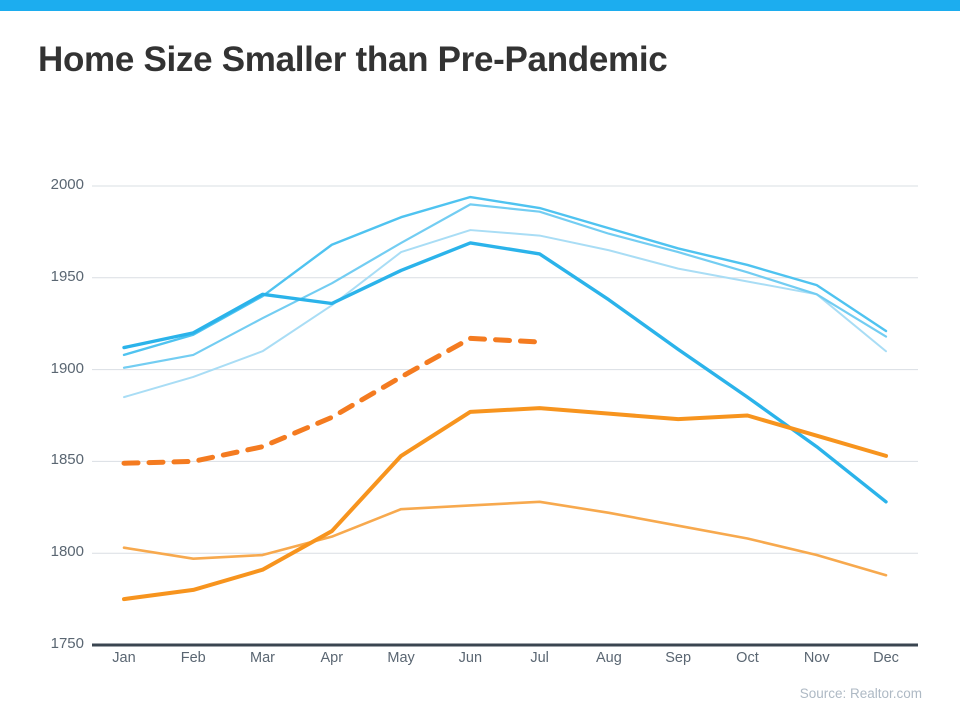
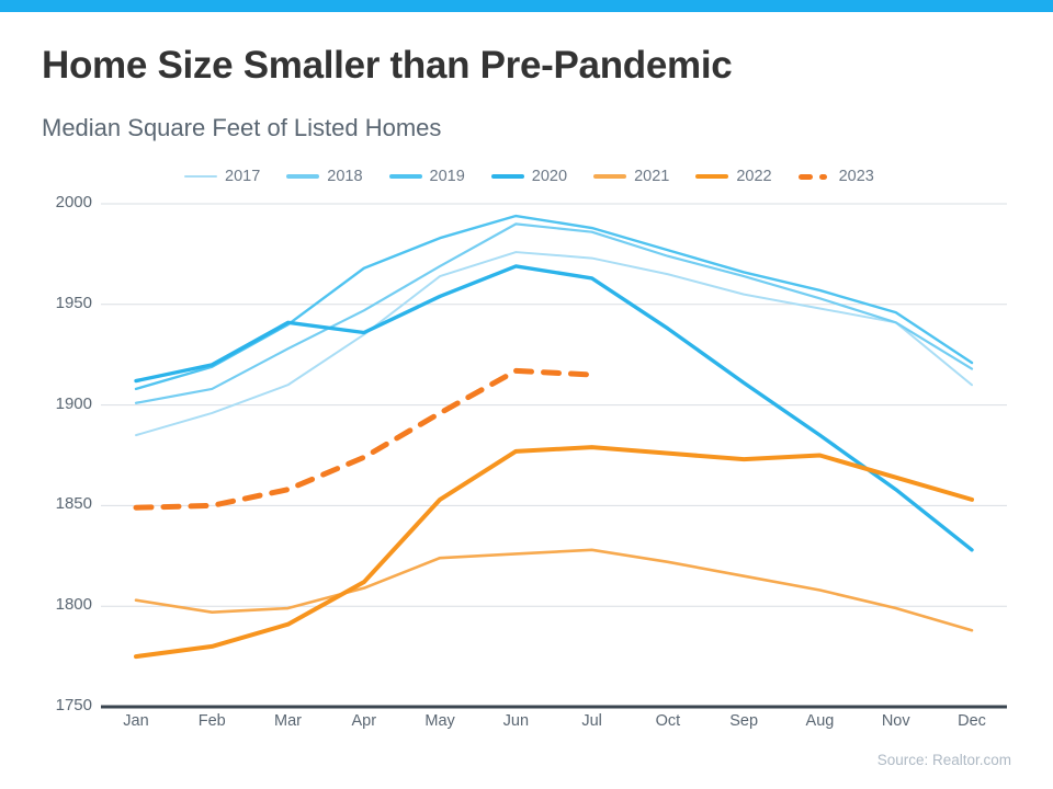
  Home Size Smaller than Pre-Pandemic
+ Median Square Feet of Listed Homes
+ 2017
+ 2018
+ 2019
+ 2020
+ 2021
+ 2022
+ 2023
  1750
  1800
  1850
  1900
  1950
  2000
  Jan
  Feb
  Mar
  Apr
  May
  Jun
  Jul
- Aug
+ Oct
  Sep
- Oct
+ Aug
  Nov
  Dec
  Source: Realtor.com
